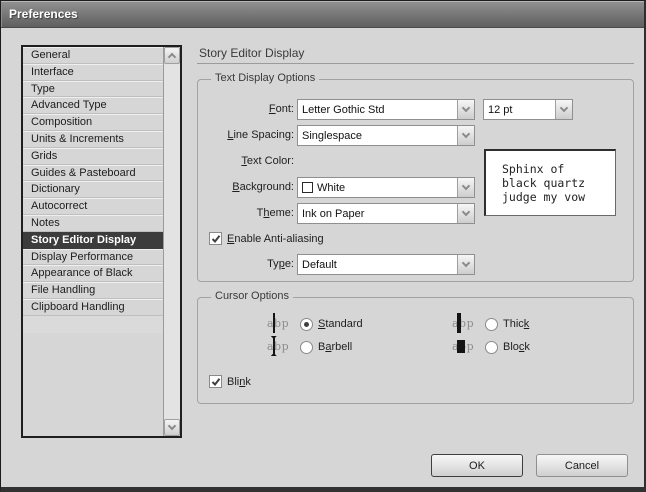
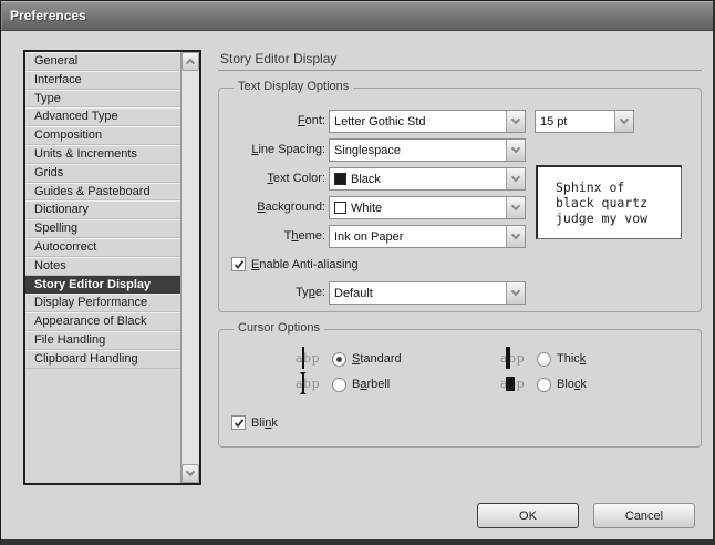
  Preferences
  General
  Interface
  Type
  Advanced Type
  Composition
  Units & Increments
  Grids
  Guides & Pasteboard
  Dictionary
+ Spelling
  Autocorrect
  Notes
  Story Editor Display
  Display Performance
  Appearance of Black
  File Handling
  Clipboard Handling
  Story Editor Display
  Text Display Options
  Font:
  Letter Gothic Std
- 12 pt
+ 15 pt
  Line Spacing:
  Singlespace
  Text Color:
+ Black
  Background:
  White
  Theme:
  Ink on Paper
  Sphinx of
  black quartz
  judge my vow
  Enable Anti-aliasing
  Type:
  Default
  Cursor Options
  abp
  Standard
  abp
  Barbell
  abp
  Thick
  Block
  Blink
  OK
  Cancel
